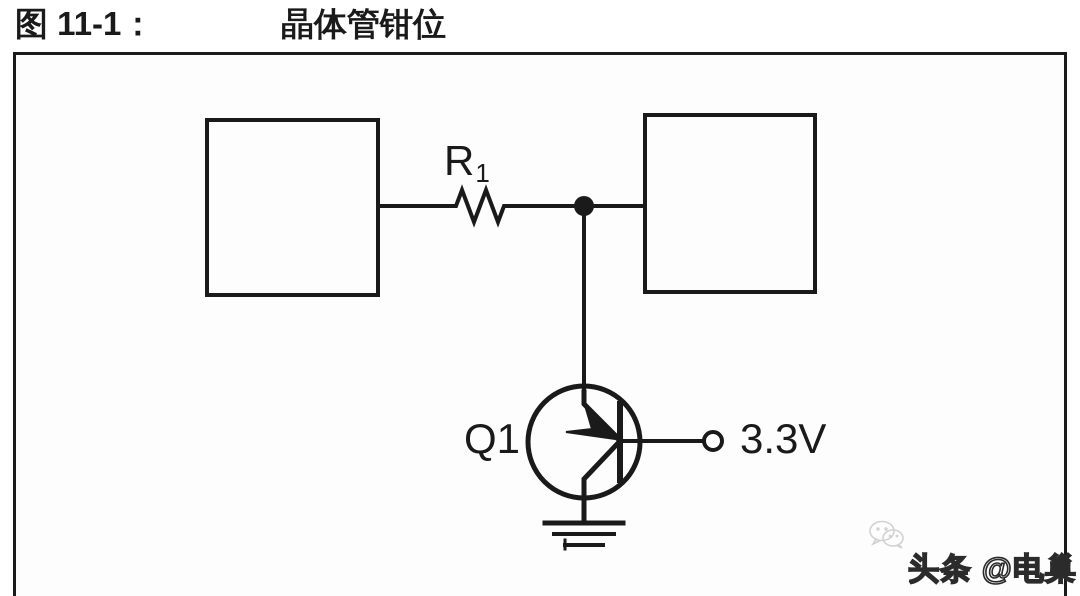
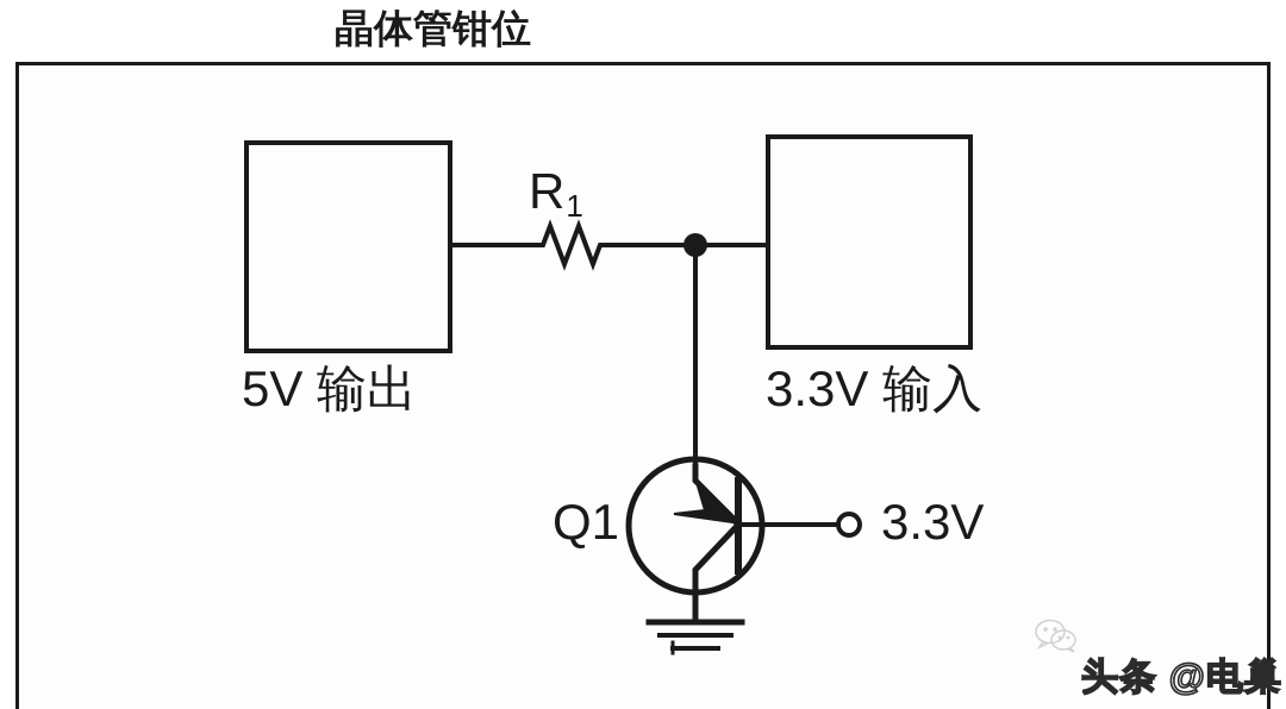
- 图 11-1：
  晶体管钳位
+ 5V 输出
+ 3.3V 输入
  Q1
  3.3V
  R1
  头条 @电巢
